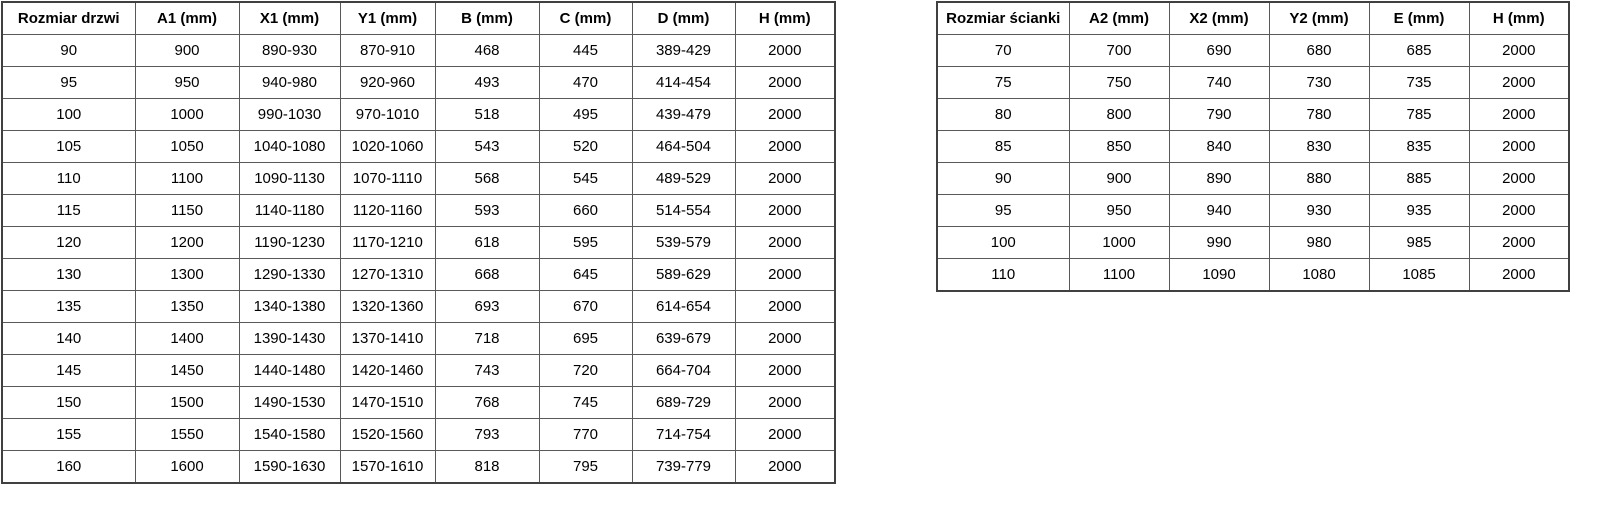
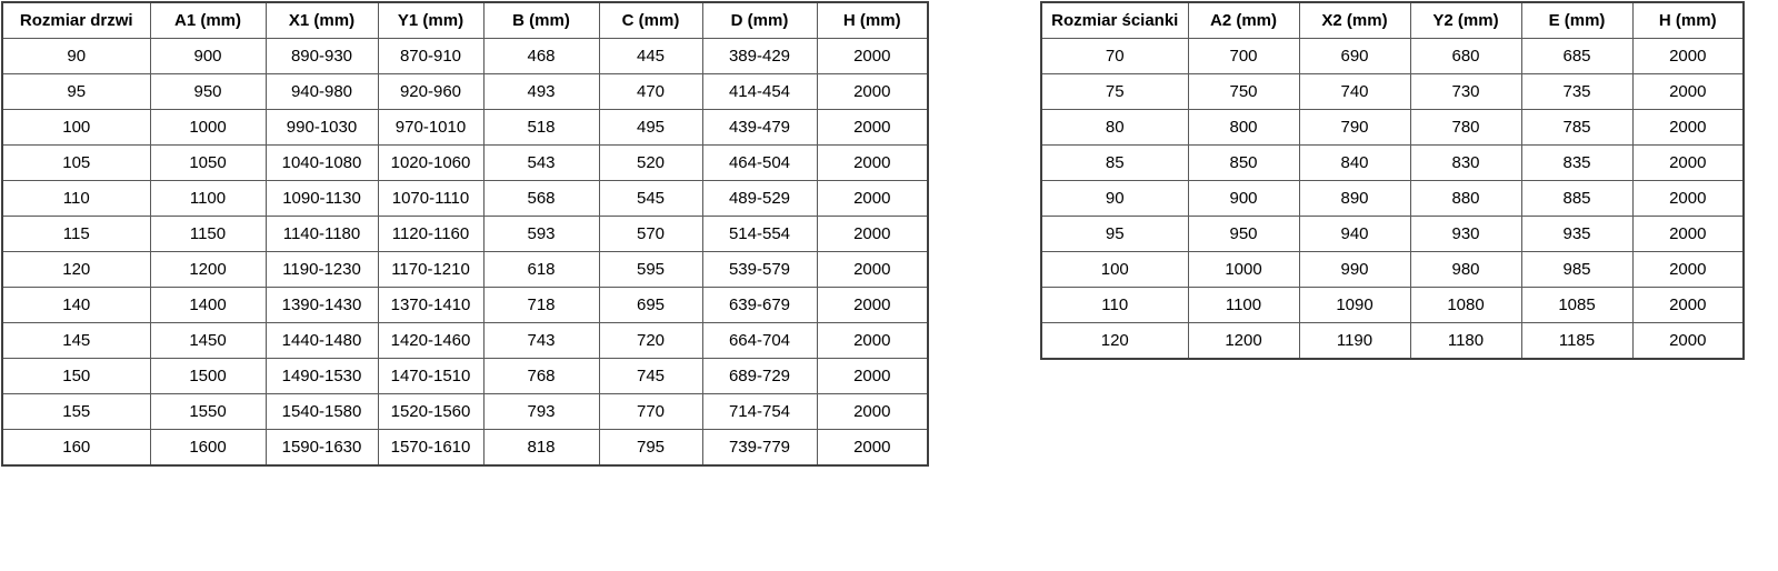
  Rozmiar drzwi	A1 (mm)	X1 (mm)	Y1 (mm)	B (mm)	C (mm)	D (mm)	H (mm)
  90	900	890-930	870-910	468	445	389-429	2000
  95	950	940-980	920-960	493	470	414-454	2000
  100	1000	990-1030	970-1010	518	495	439-479	2000
  105	1050	1040-1080	1020-1060	543	520	464-504	2000
  110	1100	1090-1130	1070-1110	568	545	489-529	2000
- 115	1150	1140-1180	1120-1160	593	660	514-554	2000
+ 115	1150	1140-1180	1120-1160	593	570	514-554	2000
  120	1200	1190-1230	1170-1210	618	595	539-579	2000
- 130	1300	1290-1330	1270-1310	668	645	589-629	2000
- 135	1350	1340-1380	1320-1360	693	670	614-654	2000
  140	1400	1390-1430	1370-1410	718	695	639-679	2000
  145	1450	1440-1480	1420-1460	743	720	664-704	2000
  150	1500	1490-1530	1470-1510	768	745	689-729	2000
  155	1550	1540-1580	1520-1560	793	770	714-754	2000
  160	1600	1590-1630	1570-1610	818	795	739-779	2000
  Rozmiar ścianki	A2 (mm)	X2 (mm)	Y2 (mm)	E (mm)	H (mm)
  70	700	690	680	685	2000
  75	750	740	730	735	2000
  80	800	790	780	785	2000
  85	850	840	830	835	2000
  90	900	890	880	885	2000
  95	950	940	930	935	2000
  100	1000	990	980	985	2000
  110	1100	1090	1080	1085	2000
+ 120	1200	1190	1180	1185	2000
